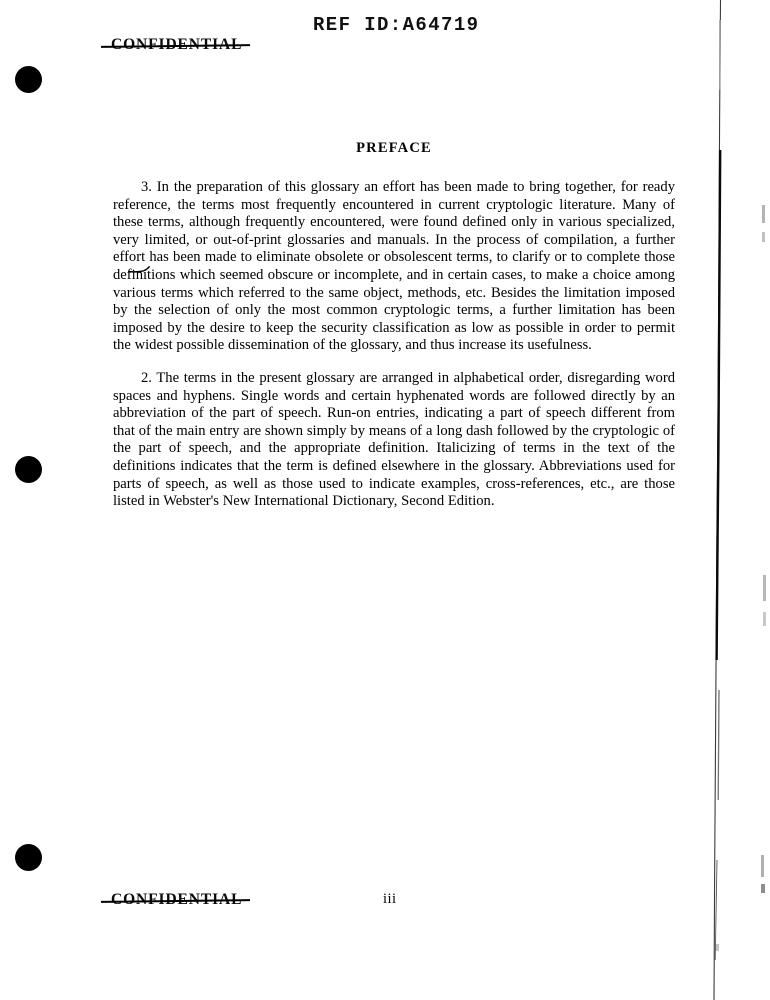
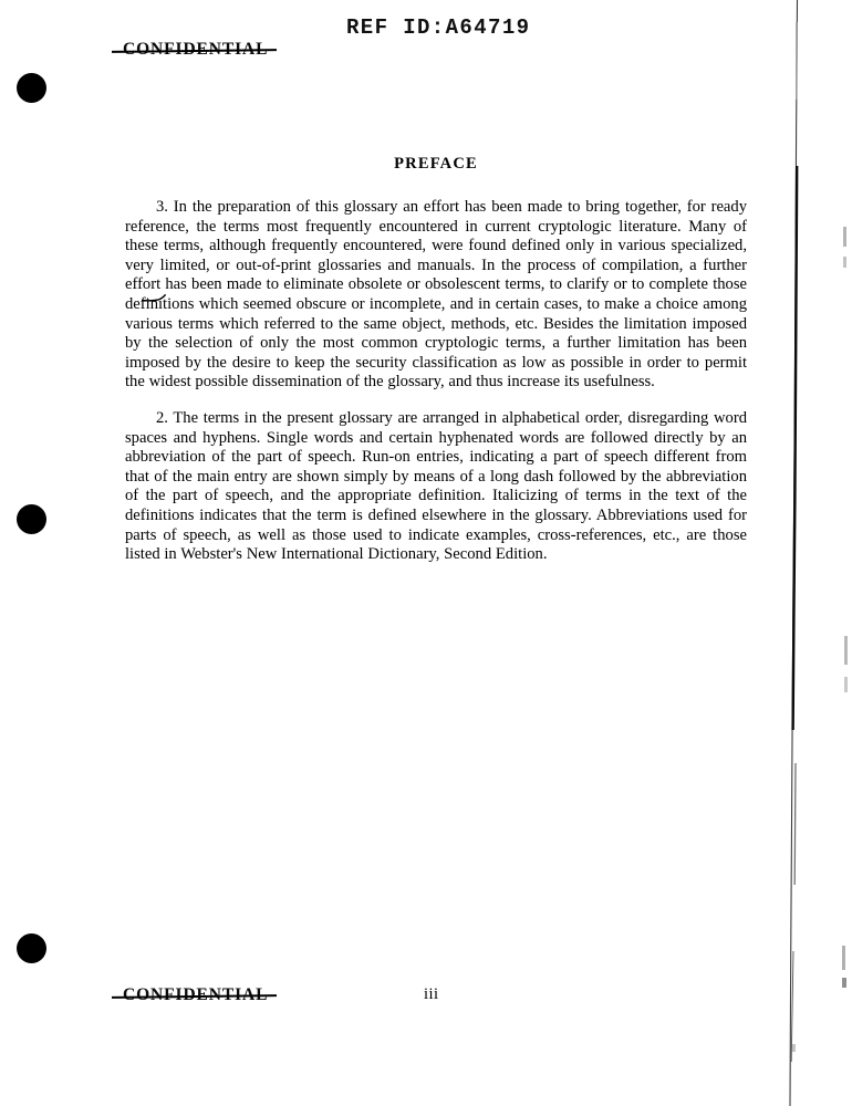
  REF ID:A64719
  CONFIDENTIAL
  PREFACE
  3. In the preparation of this glossary an effort has been made to bring together, for ready reference, the terms most frequently encountered in current cryptologic literature. Many of these terms, although frequently encountered, were found defined only in various specialized, very limited, or out-of-print glossaries and manuals. In the process of compilation, a further effort has been made to eliminate obsolete or obsolescent terms, to clarify or to complete those definitions which seemed obscure or incomplete, and in certain cases, to make a choice among various terms which referred to the same object, methods, etc. Besides the limitation imposed by the selection of only the most common cryptologic terms, a further limitation has been imposed by the desire to keep the security classification as low as possible in order to permit the widest possible dissemination of the glossary, and thus increase its usefulness.
- 2. The terms in the present glossary are arranged in alphabetical order, disregarding word spaces and hyphens. Single words and certain hyphenated words are followed directly by an abbreviation of the part of speech. Run-on entries, indicating a part of speech different from that of the main entry are shown simply by means of a long dash followed by the cryptologic of the part of speech, and the appropriate definition. Italicizing of terms in the text of the definitions indicates that the term is defined elsewhere in the glossary. Abbreviations used for parts of speech, as well as those used to indicate examples, cross-references, etc., are those listed in Webster's New International Dictionary, Second Edition.
+ 2. The terms in the present glossary are arranged in alphabetical order, disregarding word spaces and hyphens. Single words and certain hyphenated words are followed directly by an abbreviation of the part of speech. Run-on entries, indicating a part of speech different from that of the main entry are shown simply by means of a long dash followed by the abbreviation of the part of speech, and the appropriate definition. Italicizing of terms in the text of the definitions indicates that the term is defined elsewhere in the glossary. Abbreviations used for parts of speech, as well as those used to indicate examples, cross-references, etc., are those listed in Webster's New International Dictionary, Second Edition.
  CONFIDENTIAL
  iii
